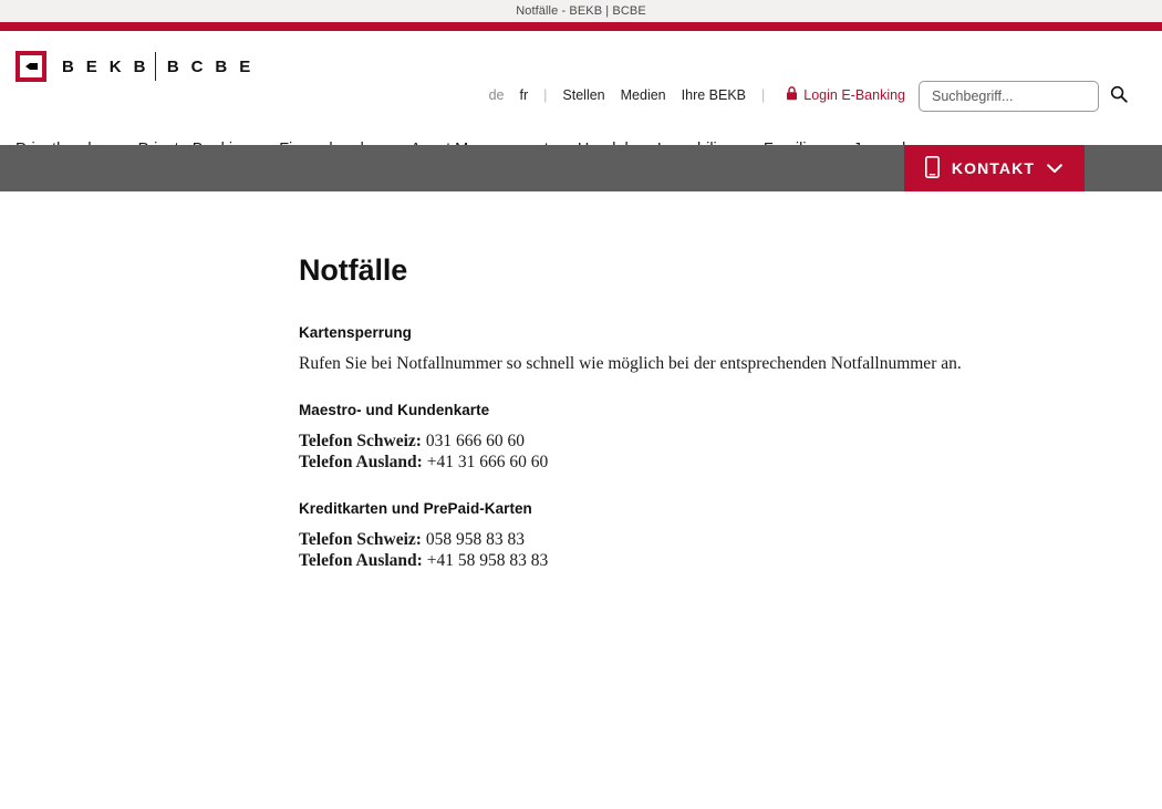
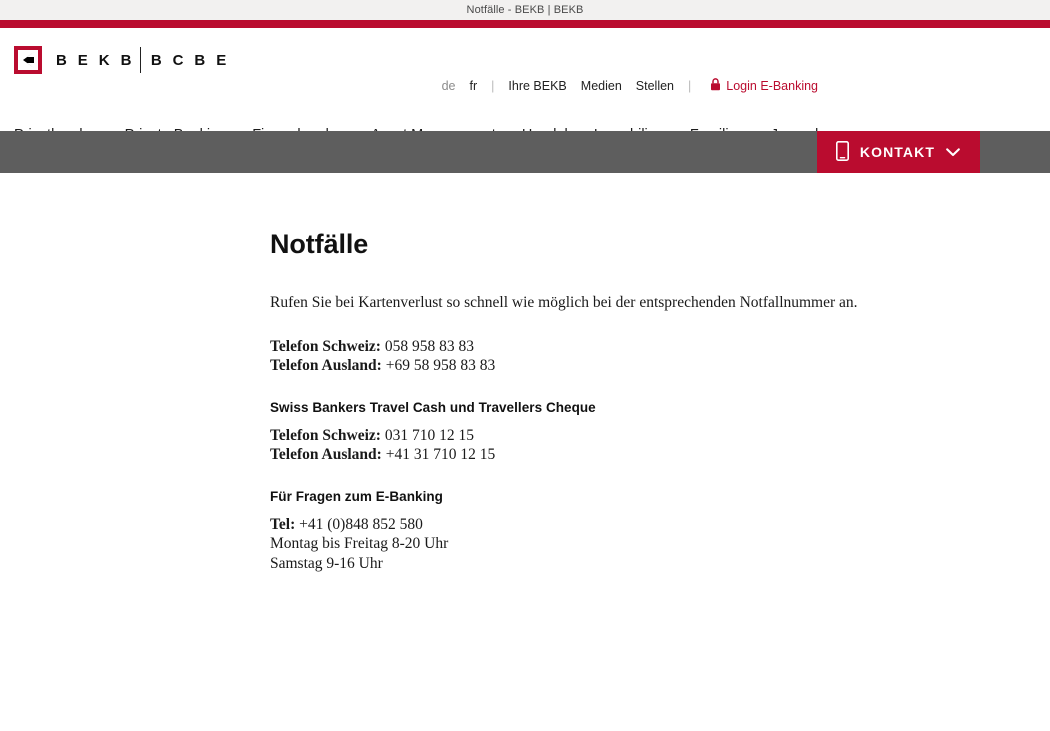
- Notfälle - BEKB | BCBE
+ Notfälle - BEKB | BEKB
  B E K B
  B C B E
  de
  fr
  |
- Stellen
+ Ihre BEKB
  Medien
- Ihre BEKB
+ Stellen
  |
  Login E-Banking
- Suchbegriff...
  KONTAKT
  Notfälle
- Kartensperrung
- Rufen Sie bei Notfallnummer so schnell wie möglich bei der entsprechenden Notfallnummer an.
+ Rufen Sie bei Kartenverlust so schnell wie möglich bei der entsprechenden Notfallnummer an.
- Maestro- und Kundenkarte
- Telefon Schweiz: 031 666 60 60
- Telefon Ausland: +41 31 666 60 60
- Kreditkarten und PrePaid-Karten
  Telefon Schweiz: 058 958 83 83
- Telefon Ausland: +41 58 958 83 83
+ Telefon Ausland: +69 58 958 83 83
+ Swiss Bankers Travel Cash und Travellers Cheque
+ Telefon Schweiz: 031 710 12 15
+ Telefon Ausland: +41 31 710 12 15
+ Für Fragen zum E-Banking
+ Tel: +41 (0)848 852 580
+ Montag bis Freitag 8-20 Uhr
+ Samstag 9-16 Uhr
